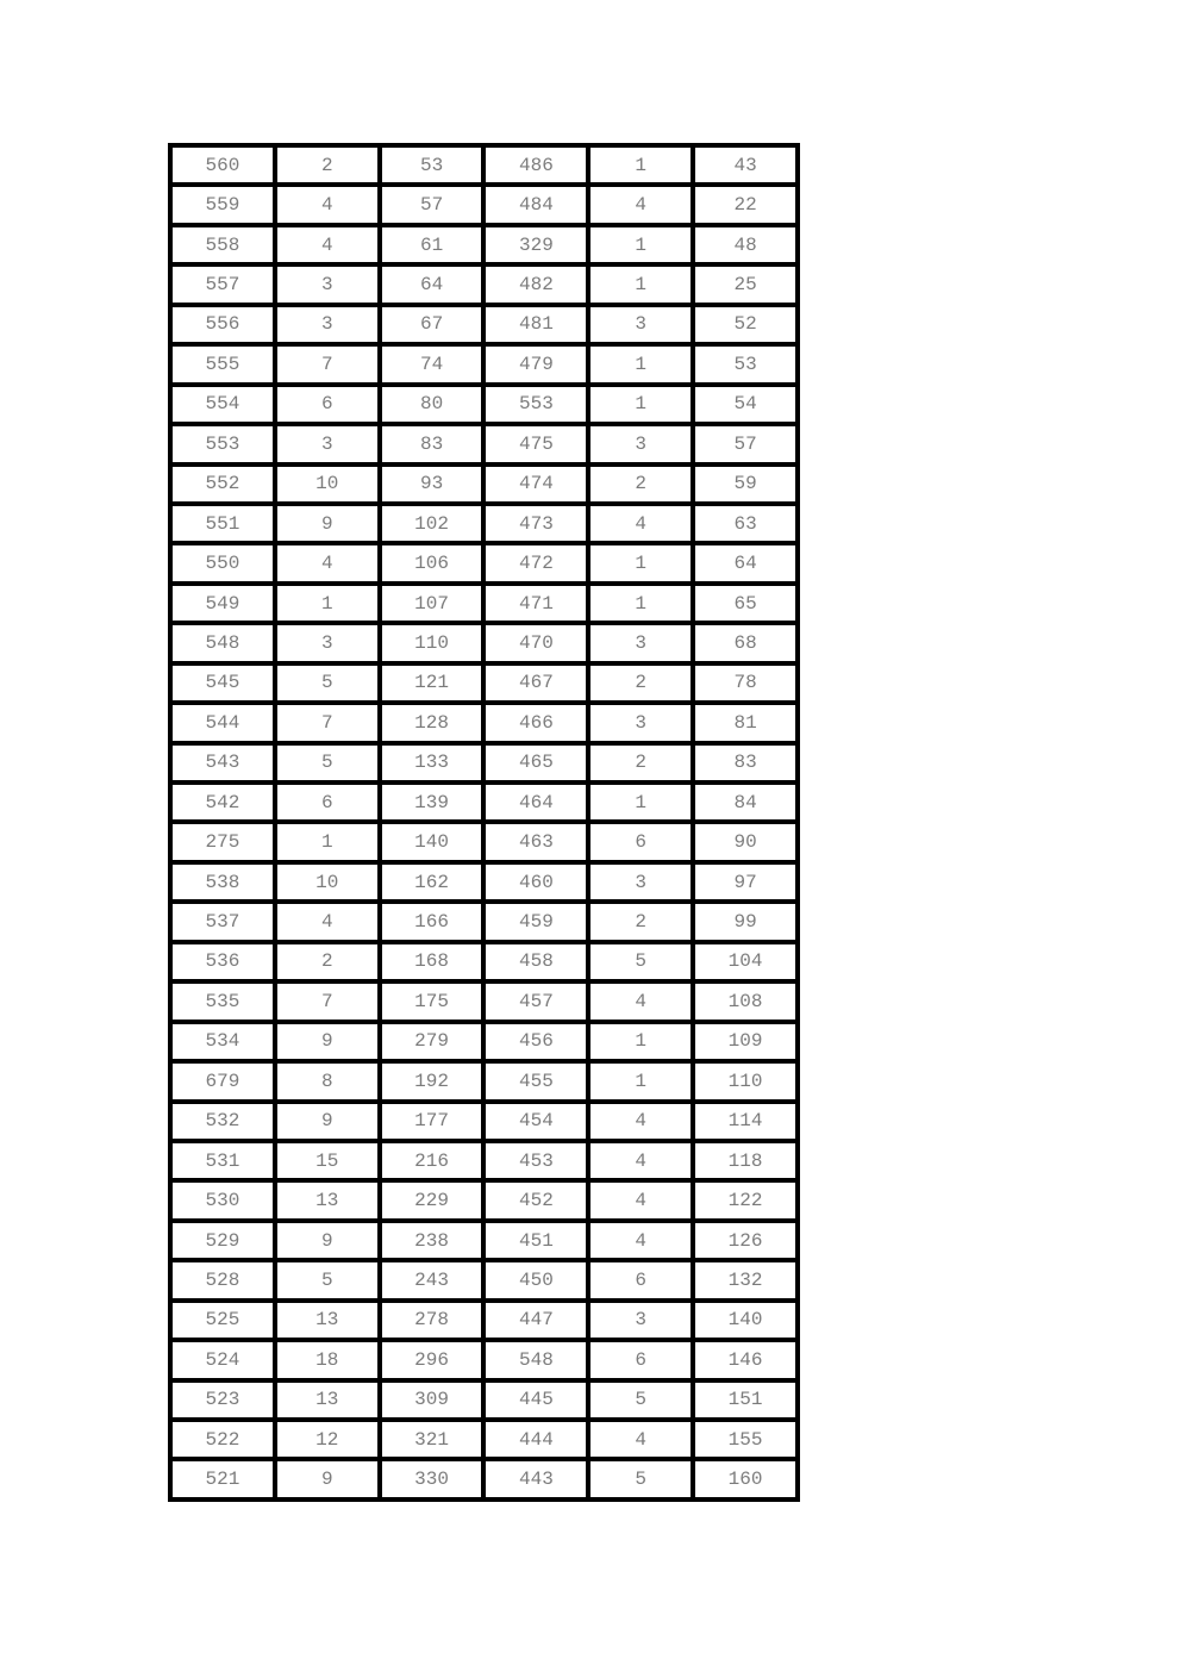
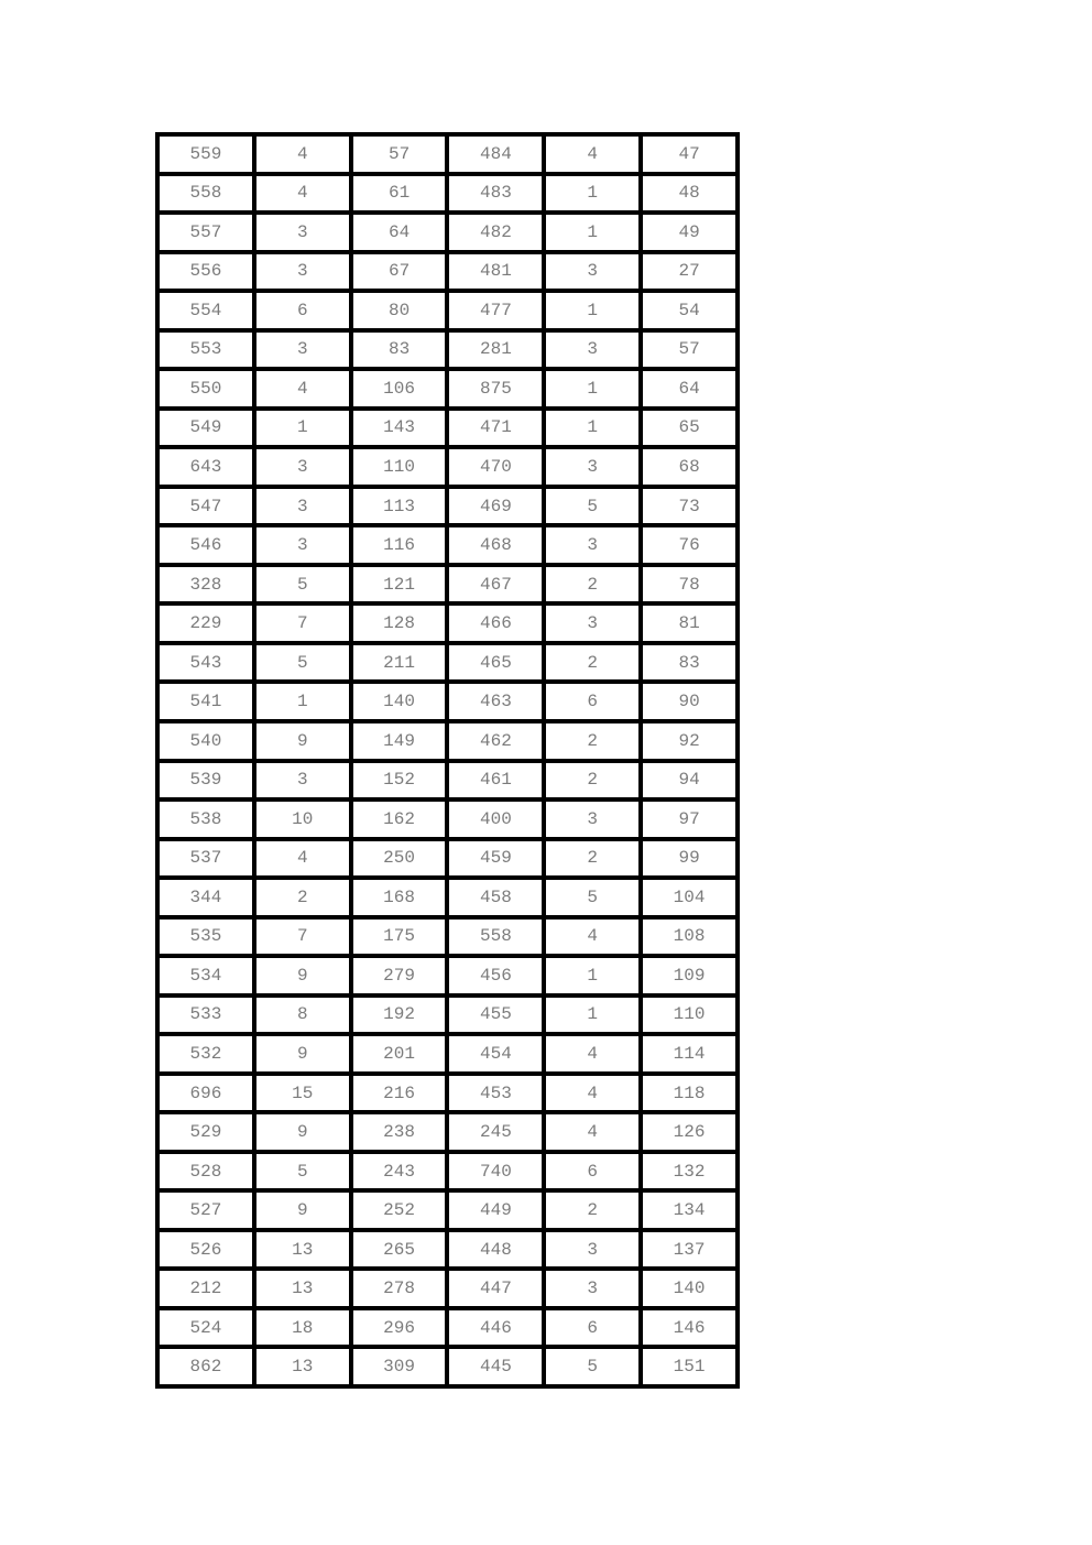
- 560	2	53	486	1	43
- 559	4	57	484	4	22
+ 559	4	57	484	4	47
- 558	4	61	329	1	48
+ 558	4	61	483	1	48
- 557	3	64	482	1	25
+ 557	3	64	482	1	49
- 556	3	67	481	3	52
+ 556	3	67	481	3	27
- 555	7	74	479	1	53
- 554	6	80	553	1	54
+ 554	6	80	477	1	54
- 553	3	83	475	3	57
+ 553	3	83	281	3	57
- 552	10	93	474	2	59
- 551	9	102	473	4	63
- 550	4	106	472	1	64
+ 550	4	106	875	1	64
- 549	1	107	471	1	65
+ 549	1	143	471	1	65
- 548	3	110	470	3	68
+ 643	3	110	470	3	68
+ 547	3	113	469	5	73
+ 546	3	116	468	3	76
- 545	5	121	467	2	78
+ 328	5	121	467	2	78
- 544	7	128	466	3	81
+ 229	7	128	466	3	81
- 543	5	133	465	2	83
+ 543	5	211	465	2	83
- 542	6	139	464	1	84
- 275	1	140	463	6	90
+ 541	1	140	463	6	90
+ 540	9	149	462	2	92
+ 539	3	152	461	2	94
- 538	10	162	460	3	97
+ 538	10	162	400	3	97
- 537	4	166	459	2	99
+ 537	4	250	459	2	99
- 536	2	168	458	5	104
+ 344	2	168	458	5	104
- 535	7	175	457	4	108
+ 535	7	175	558	4	108
  534	9	279	456	1	109
- 679	8	192	455	1	110
+ 533	8	192	455	1	110
- 532	9	177	454	4	114
+ 532	9	201	454	4	114
- 531	15	216	453	4	118
+ 696	15	216	453	4	118
- 530	13	229	452	4	122
- 529	9	238	451	4	126
+ 529	9	238	245	4	126
- 528	5	243	450	6	132
+ 528	5	243	740	6	132
+ 527	9	252	449	2	134
+ 526	13	265	448	3	137
- 525	13	278	447	3	140
+ 212	13	278	447	3	140
- 524	18	296	548	6	146
+ 524	18	296	446	6	146
- 523	13	309	445	5	151
+ 862	13	309	445	5	151
- 522	12	321	444	4	155
- 521	9	330	443	5	160
